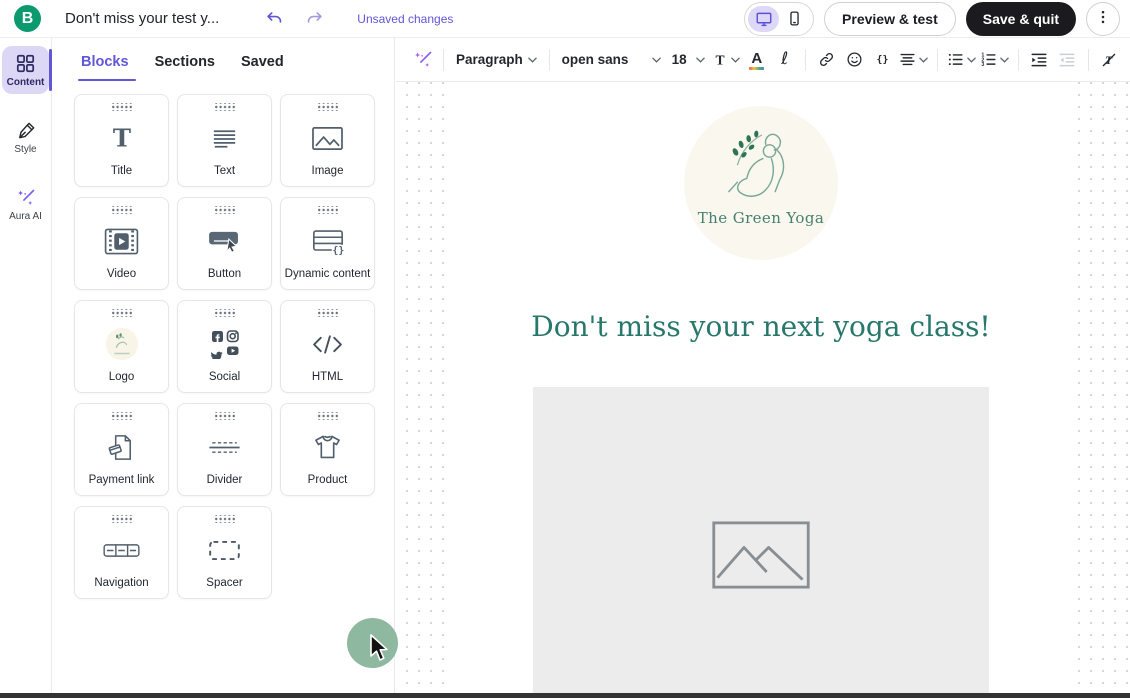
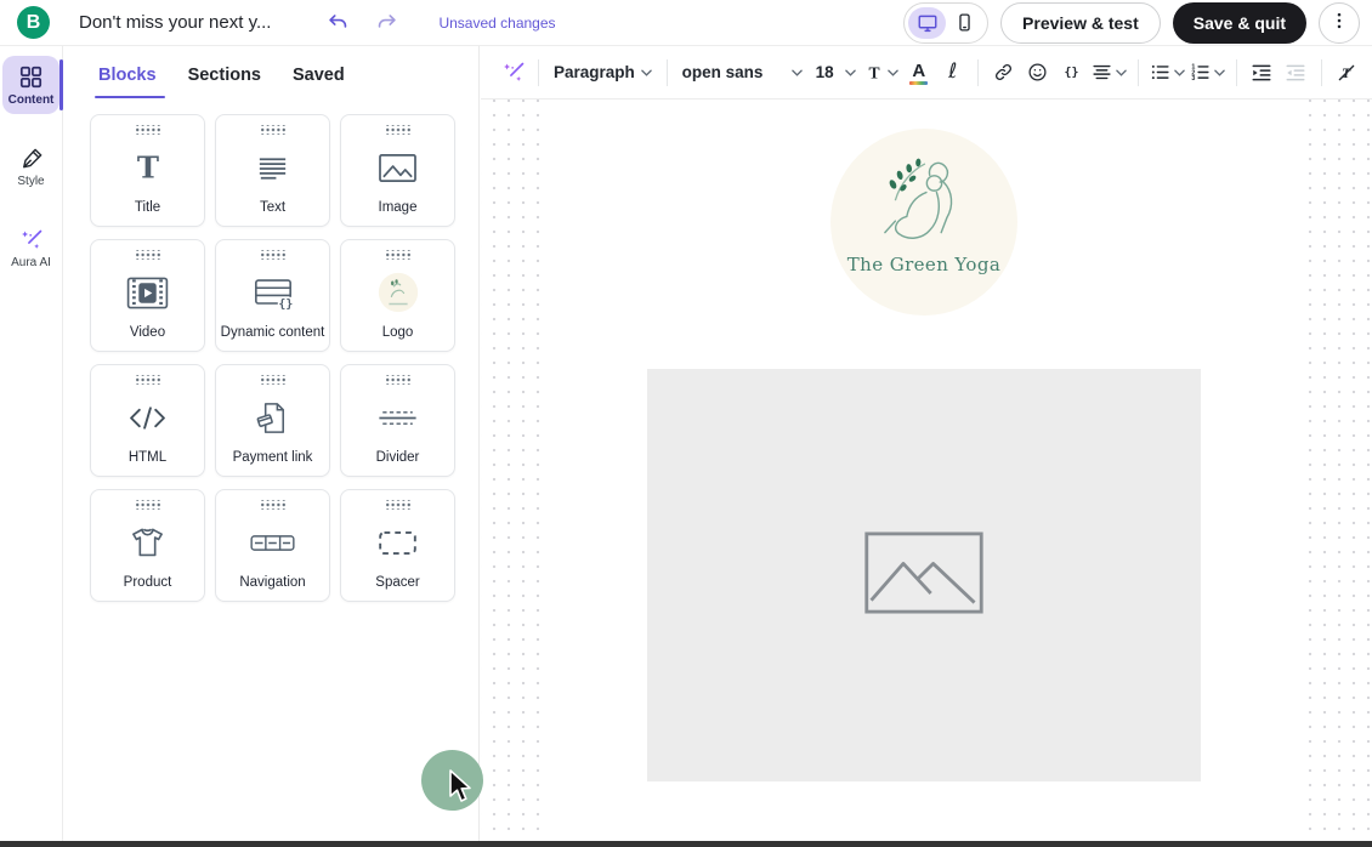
  B
- Don't miss your test y...
+ Don't miss your next y...
  Unsaved changes
  Preview & test
  Save & quit
  Content
  Style
  Aura AI
  Blocks
  Sections
  Saved
  T
  Title
  Text
  Image
  Video
- Button
  {}
  Dynamic content
  Logo
- Social
  HTML
  Payment link
  Divider
  Product
  Navigation
  Spacer
  Paragraph
  open sans
  18
  T
  A
  ℓ
  {}
  The Green Yoga
- Don't miss your next yoga class!
